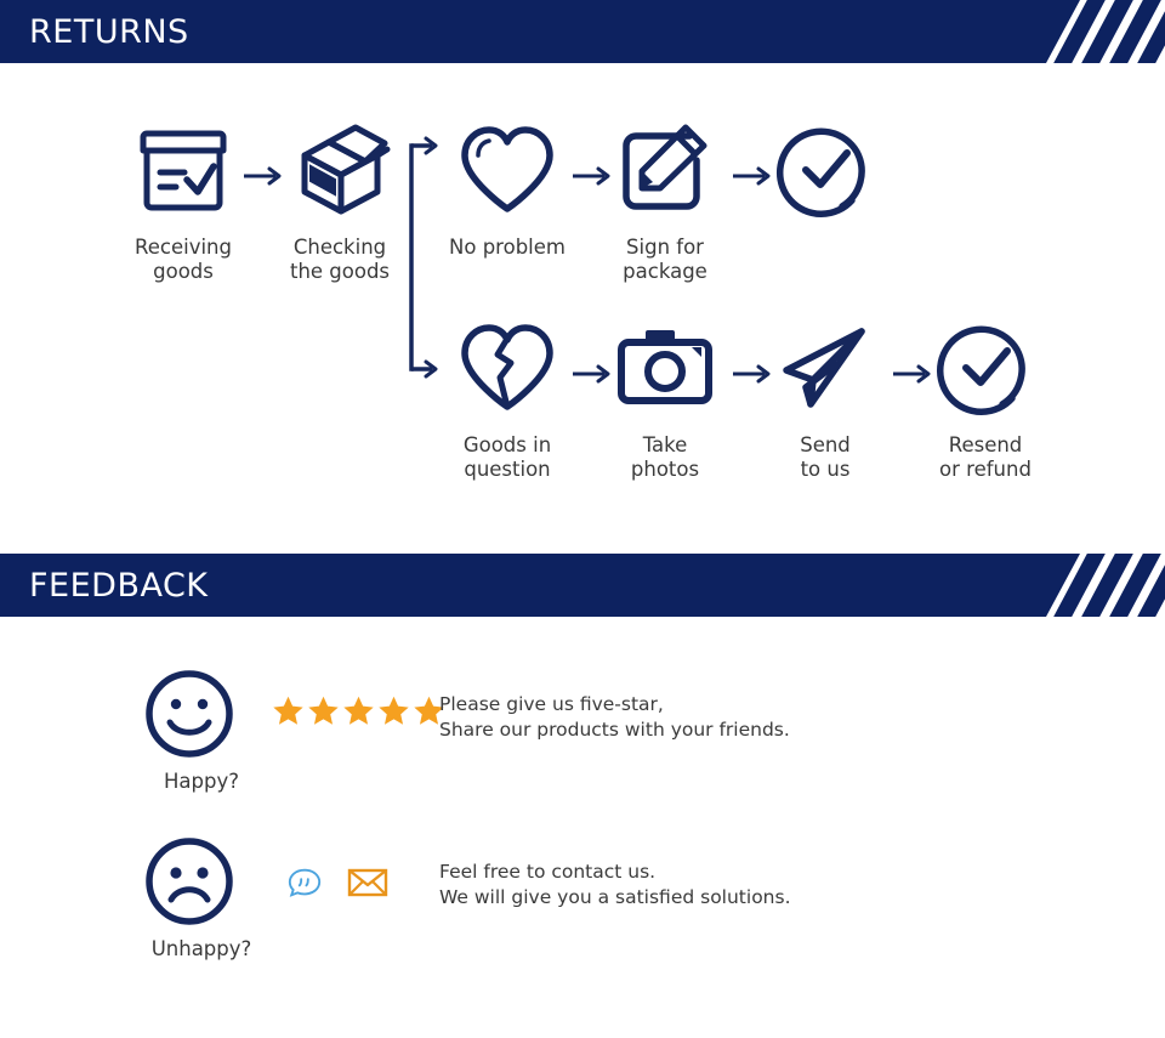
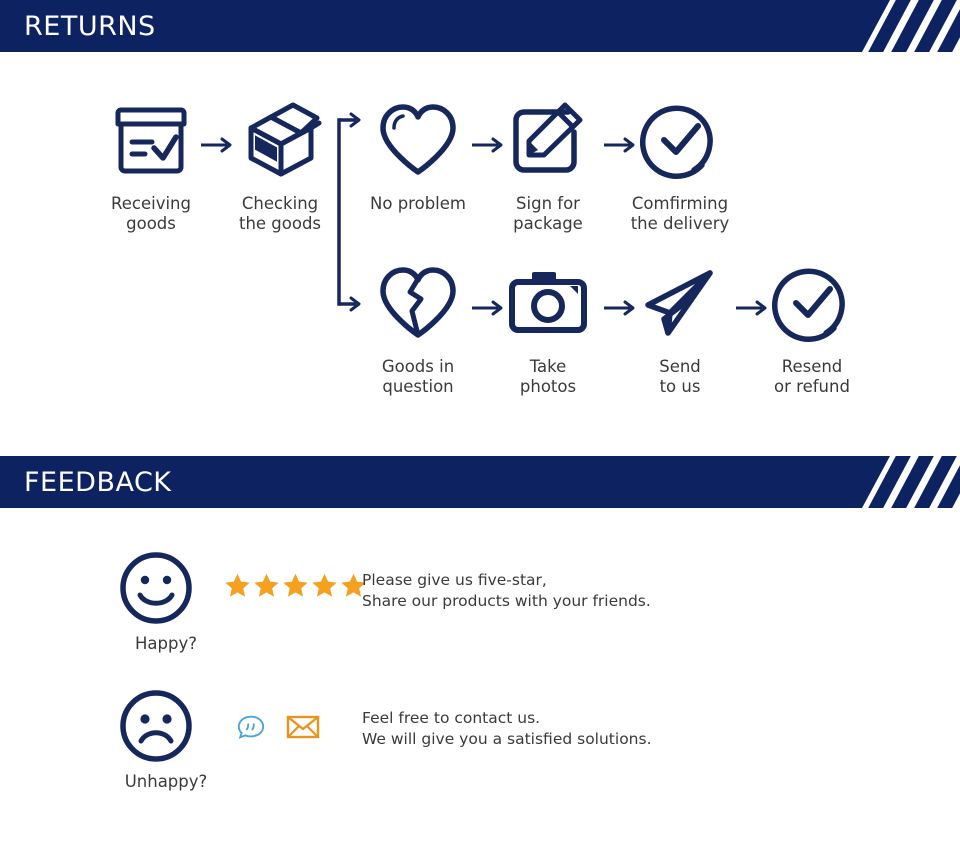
  RETURNS
  Receiving
  goods
  Checking
  the goods
  No problem
  Sign for
  package
+ Comfirming
+ the delivery
  Goods in
  question
  Take
  photos
  Send
  to us
  Resend
  or refund
  FEEDBACK
  Happy?
  Please give us five-star,
  Share our products with your friends.
  Unhappy?
  Feel free to contact us.
  We will give you a satisfied solutions.
